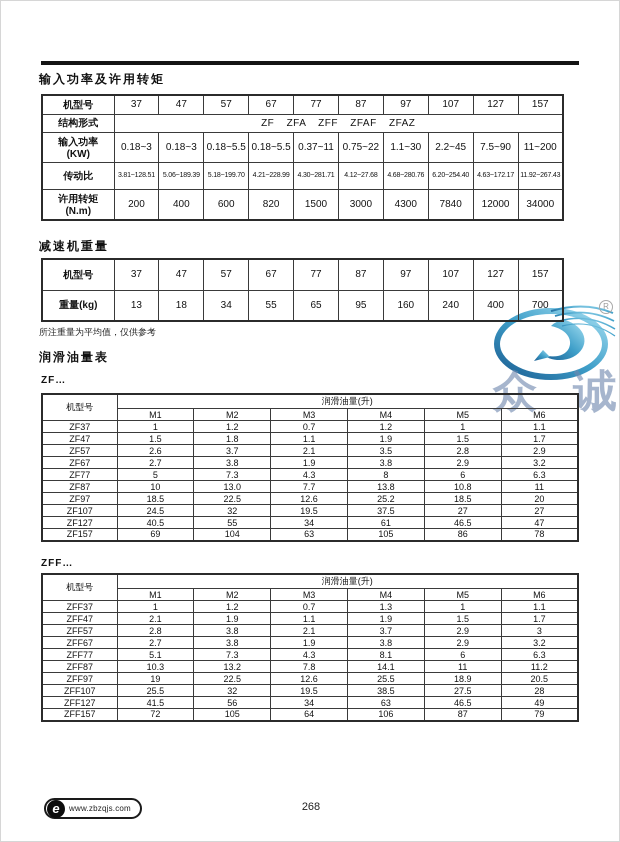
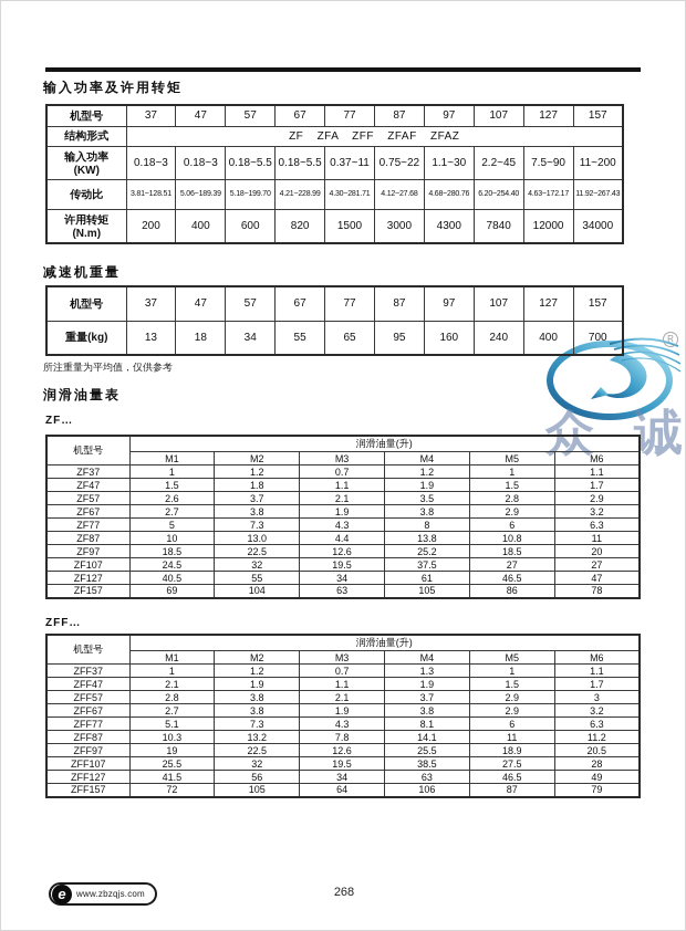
  众 诚
  R
  输入功率及许用转矩
  机型号	37	47	57	67	77	87	97	107	127	157
  结构形式	ZF ZFA ZFF ZFAF ZFAZ
  输入功率 (KW)	0.18~3	0.18~3	0.18~5.5	0.18~5.5	0.37~11	0.75~22	1.1~30	2.2~45	7.5~90	11~200
  许用转矩 (N.m)	200	400	600	820	1500	3000	4300	7840	12000	34000
  减速机重量
  机型号	37	47	57	67	77	87	97	107	127	157
  重量(kg)	13	18	34	55	65	95	160	240	400	700
  所注重量为平均值，仅供参考
  润滑油量表
  ZF…
  机型号	润滑油量(升)
  M1	M2	M3	M4	M5	M6
  ZF37	1	1.2	0.7	1.2	1	1.1
  ZF47	1.5	1.8	1.1	1.9	1.5	1.7
  ZF57	2.6	3.7	2.1	3.5	2.8	2.9
  ZF67	2.7	3.8	1.9	3.8	2.9	3.2
  ZF77	5	7.3	4.3	8	6	6.3
- ZF87	10	13.0	7.7	13.8	10.8	11
+ ZF87	10	13.0	4.4	13.8	10.8	11
  ZF97	18.5	22.5	12.6	25.2	18.5	20
  ZF107	24.5	32	19.5	37.5	27	27
  ZF127	40.5	55	34	61	46.5	47
  ZF157	69	104	63	105	86	78
  ZFF…
  机型号	润滑油量(升)
  M1	M2	M3	M4	M5	M6
  ZFF37	1	1.2	0.7	1.3	1	1.1
  ZFF47	2.1	1.9	1.1	1.9	1.5	1.7
  ZFF57	2.8	3.8	2.1	3.7	2.9	3
  ZFF67	2.7	3.8	1.9	3.8	2.9	3.2
  ZFF77	5.1	7.3	4.3	8.1	6	6.3
  ZFF87	10.3	13.2	7.8	14.1	11	11.2
  ZFF97	19	22.5	12.6	25.5	18.9	20.5
  ZFF107	25.5	32	19.5	38.5	27.5	28
  ZFF127	41.5	56	34	63	46.5	49
  ZFF157	72	105	64	106	87	79
  e
  www.zbzqjs.com
  268
